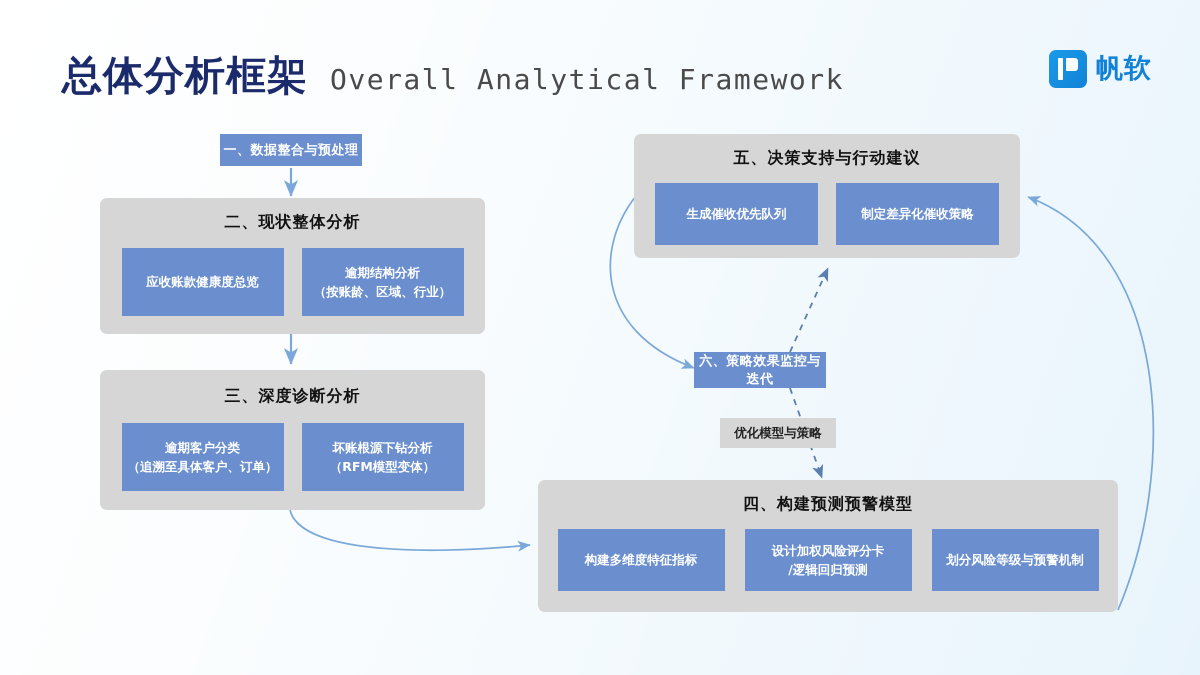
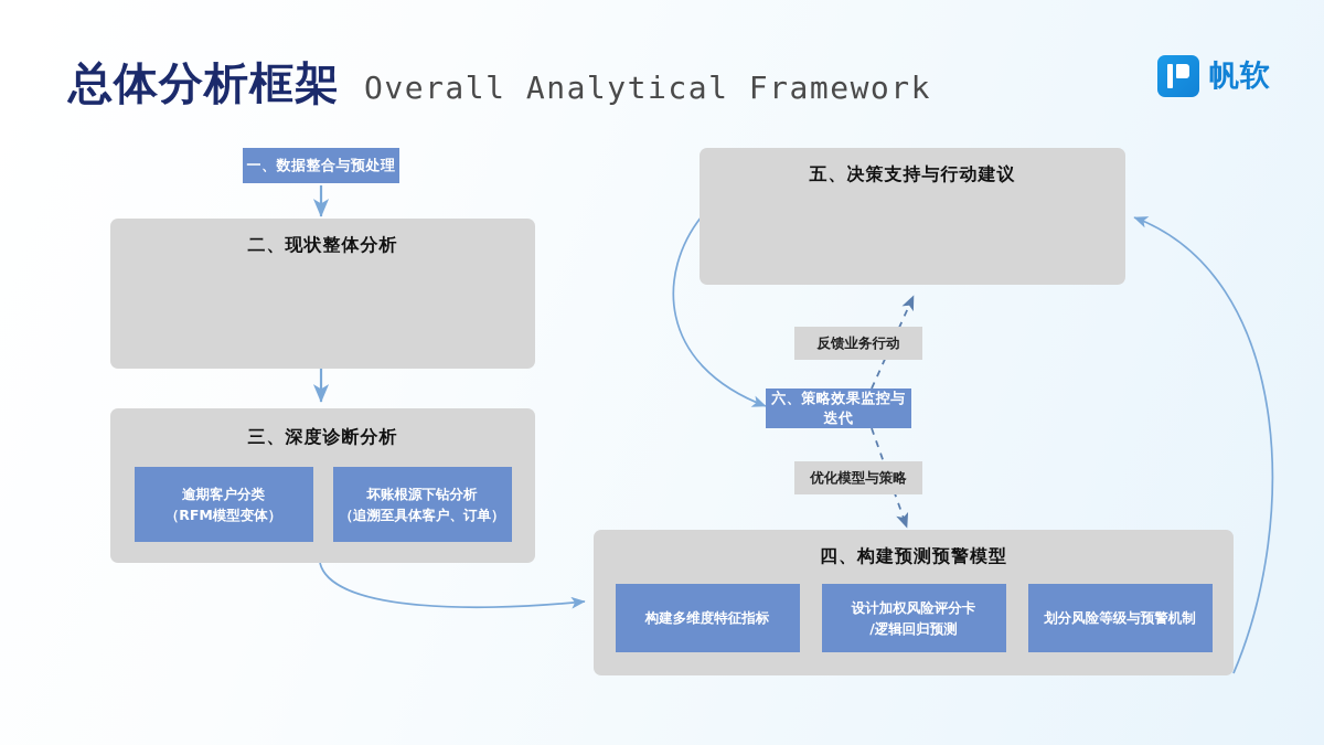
  总体分析框架
  Overall Analytical Framework
  帆软
  一、数据整合与预处理
  二、现状整体分析
- 应收账款健康度总览
- 逾期结构分析
- （按账龄、区域、行业）
  三、深度诊断分析
  逾期客户分类
- （追溯至具体客户、订单）
+ （RFM模型变体）
  坏账根源下钻分析
- （RFM模型变体）
+ （追溯至具体客户、订单）
  五、决策支持与行动建议
- 生成催收优先队列
- 制定差异化催收策略
  四、构建预测预警模型
  构建多维度特征指标
  设计加权风险评分卡
  /逻辑回归预测
  划分风险等级与预警机制
+ 反馈业务行动
  六、策略效果监控与迭代
  优化模型与策略
